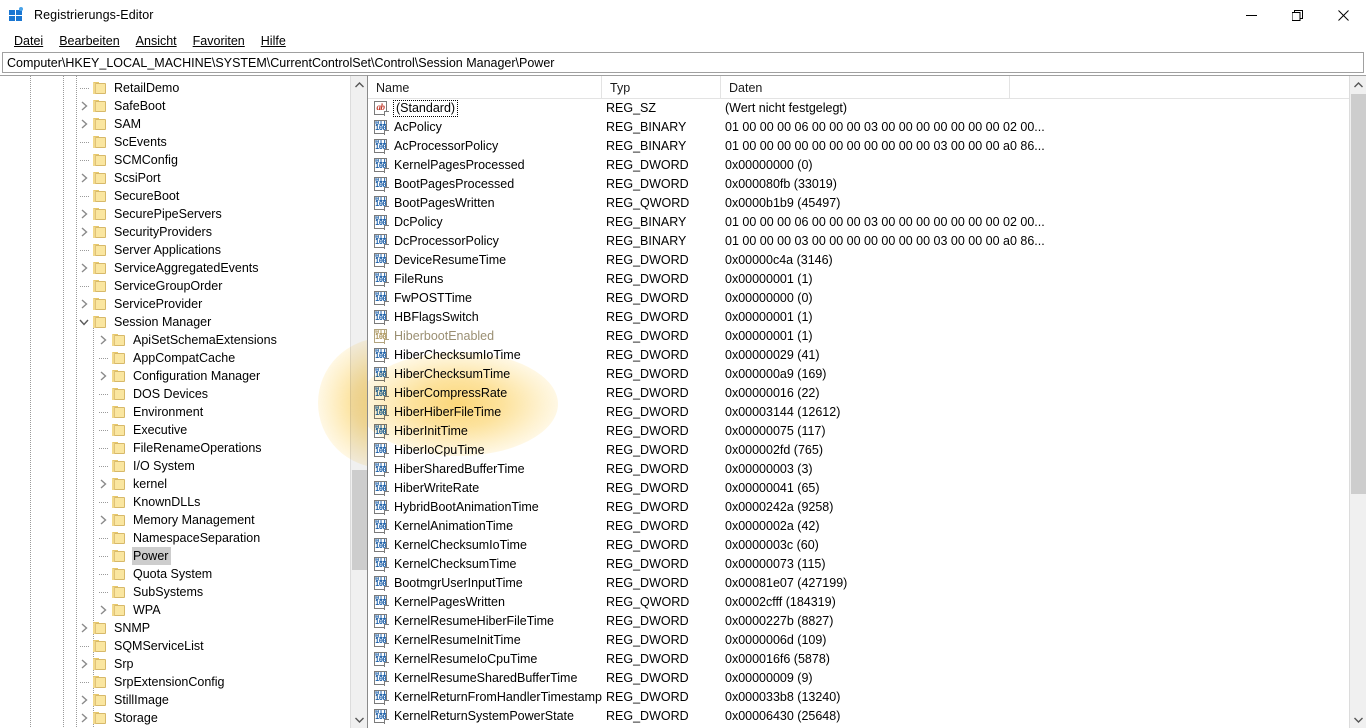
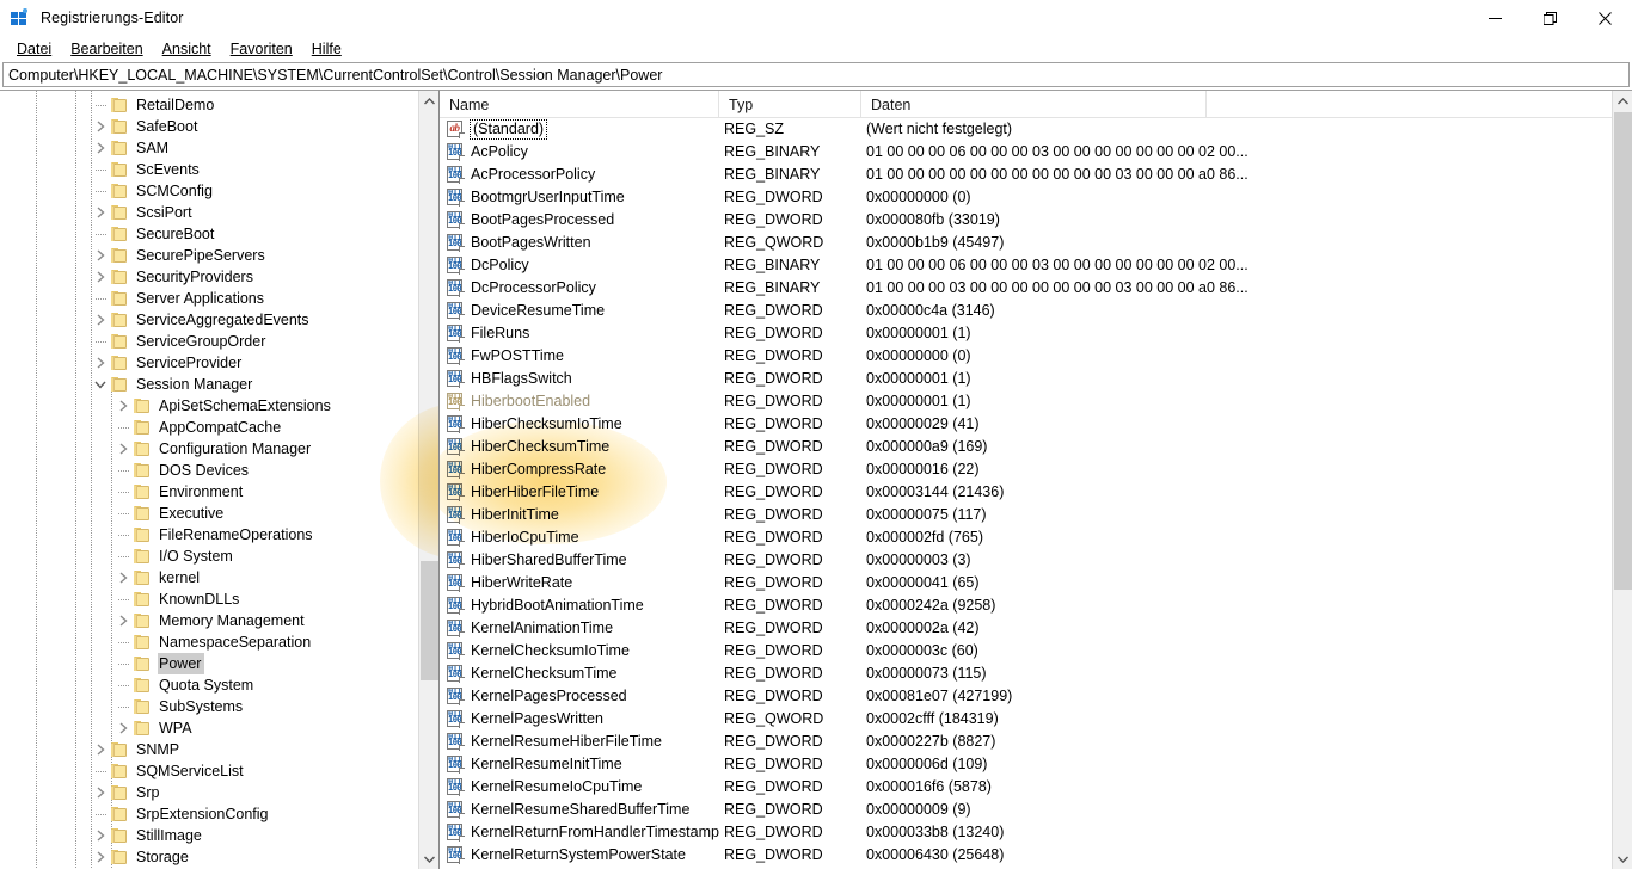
  Registrierungs-Editor
  Datei
  Bearbeiten
  Ansicht
  Favoriten
  Hilfe
  Computer\HKEY_LOCAL_MACHINE\SYSTEM\CurrentControlSet\Control\Session Manager\Power
  RetailDemo
  SafeBoot
  SAM
  ScEvents
  SCMConfig
  ScsiPort
  SecureBoot
  SecurePipeServers
  SecurityProviders
  Server Applications
  ServiceAggregatedEvents
  ServiceGroupOrder
  ServiceProvider
  Session Manager
  ApiSetSchemaExtensions
  AppCompatCache
  Configuration Manager
  DOS Devices
  Environment
  Executive
  FileRenameOperations
  I/O System
  kernel
  KnownDLLs
  Memory Management
  NamespaceSeparation
  Power
  Quota System
  SubSystems
  WPA
  SNMP
  SQMServiceList
  Srp
  SrpExtensionConfig
  StillImage
  Storage
  Name
  Typ
  Daten
  ab
  (Standard)
  REG_SZ
  (Wert nicht festgelegt)
  011
  100
  AcPolicy
  REG_BINARY
  01 00 00 00 06 00 00 00 03 00 00 00 00 00 00 00 02 00...
  011
  100
  AcProcessorPolicy
  REG_BINARY
  01 00 00 00 00 00 00 00 00 00 00 00 03 00 00 00 a0 86...
  011
  100
- KernelPagesProcessed
+ BootmgrUserInputTime
  REG_DWORD
  0x00000000 (0)
  011
  100
  BootPagesProcessed
  REG_DWORD
  0x000080fb (33019)
  011
  100
  BootPagesWritten
  REG_QWORD
  0x0000b1b9 (45497)
  011
  100
  DcPolicy
  REG_BINARY
  01 00 00 00 06 00 00 00 03 00 00 00 00 00 00 00 02 00...
  011
  100
  DcProcessorPolicy
  REG_BINARY
  01 00 00 00 03 00 00 00 00 00 00 00 03 00 00 00 a0 86...
  011
  100
  DeviceResumeTime
  REG_DWORD
  0x00000c4a (3146)
  011
  100
  FileRuns
  REG_DWORD
  0x00000001 (1)
  011
  100
  FwPOSTTime
  REG_DWORD
  0x00000000 (0)
  011
  100
  HBFlagsSwitch
  REG_DWORD
  0x00000001 (1)
  011
  100
  HiberbootEnabled
  REG_DWORD
  0x00000001 (1)
  011
  100
  REG_DWORD
  0x00000029 (41)
  REG_DWORD
  0x000000a9 (169)
  REG_DWORD
  0x00000016 (22)
  REG_DWORD
- 0x00003144 (12612)
+ 0x00003144 (21436)
  REG_DWORD
  0x00000075 (117)
  011
  100
  REG_DWORD
  0x000002fd (765)
  011
  100
  HiberSharedBufferTime
  REG_DWORD
  0x00000003 (3)
  011
  100
  HiberWriteRate
  REG_DWORD
  0x00000041 (65)
  011
  100
  HybridBootAnimationTime
  REG_DWORD
  0x0000242a (9258)
  011
  100
  KernelAnimationTime
  REG_DWORD
  0x0000002a (42)
  011
  100
  KernelChecksumIoTime
  REG_DWORD
  0x0000003c (60)
  011
  100
  KernelChecksumTime
  REG_DWORD
  0x00000073 (115)
  011
  100
- BootmgrUserInputTime
+ KernelPagesProcessed
  REG_DWORD
  0x00081e07 (427199)
  011
  100
  KernelPagesWritten
  REG_QWORD
  0x0002cfff (184319)
  011
  100
  KernelResumeHiberFileTime
  REG_DWORD
  0x0000227b (8827)
  011
  100
  KernelResumeInitTime
  REG_DWORD
  0x0000006d (109)
  011
  100
  KernelResumeIoCpuTime
  REG_DWORD
  0x000016f6 (5878)
  011
  100
  KernelResumeSharedBufferTime
  REG_DWORD
  0x00000009 (9)
  011
  100
  KernelReturnFromHandlerTimestamp
  REG_DWORD
  0x000033b8 (13240)
  011
  100
  KernelReturnSystemPowerState
  REG_DWORD
  0x00006430 (25648)
